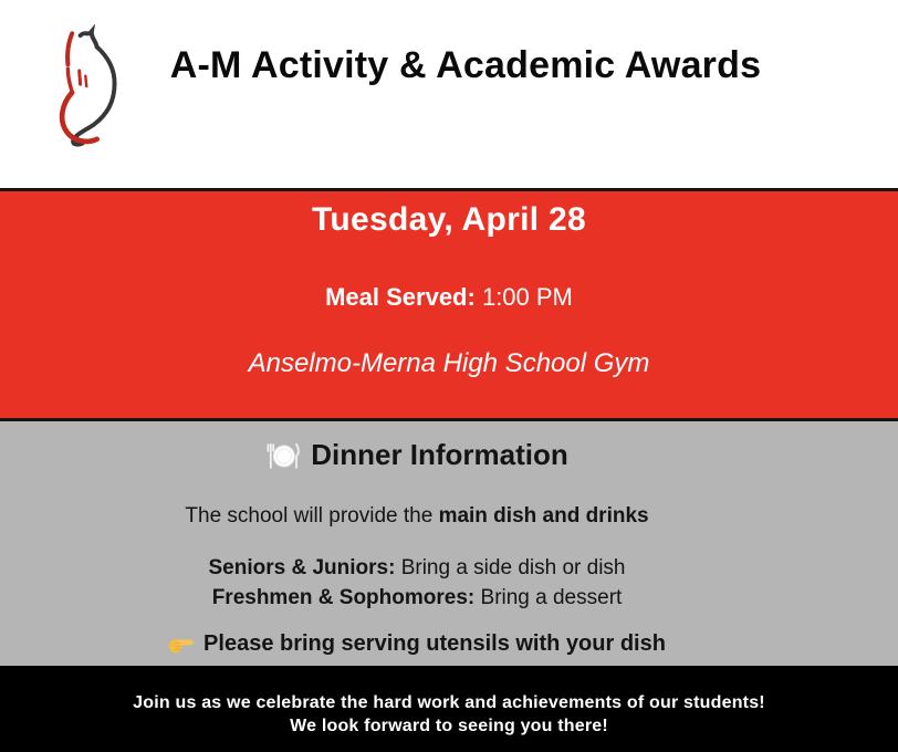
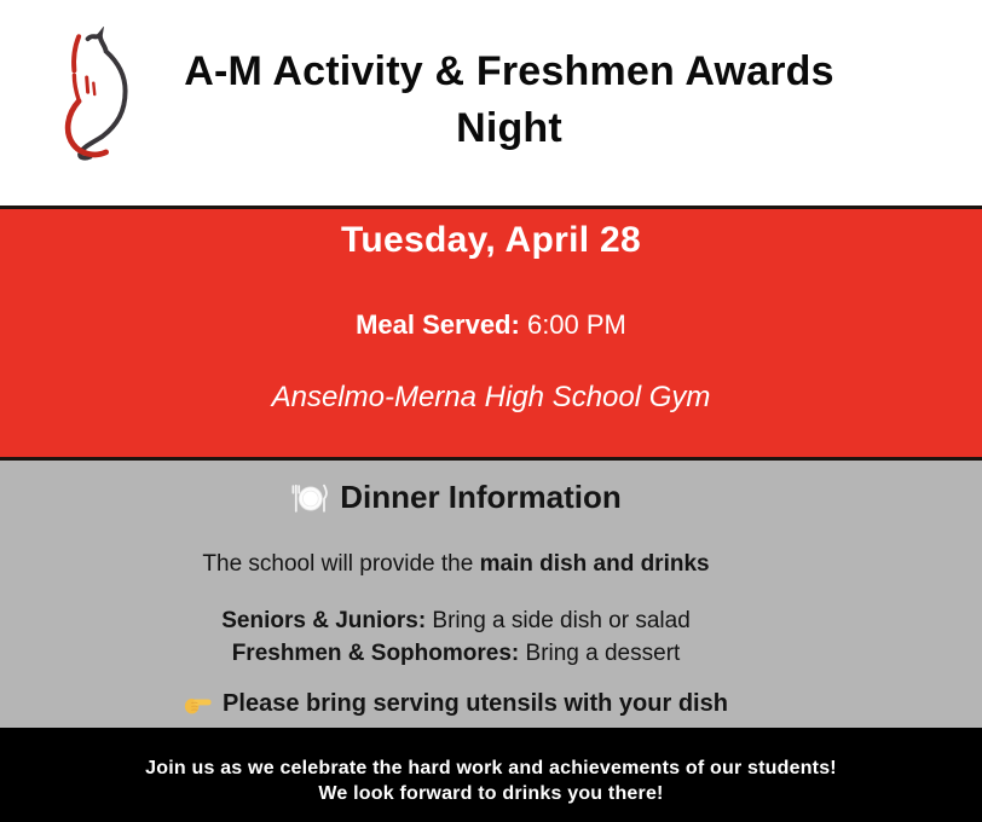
- A-M Activity & Academic Awards
+ A-M Activity & Freshmen Awards
+ Night
  Tuesday, April 28
- Meal Served: 1:00 PM
+ Meal Served: 6:00 PM
  Anselmo-Merna High School Gym
  Dinner Information
  The school will provide the main dish and drinks
- Seniors & Juniors: Bring a side dish or dish
+ Seniors & Juniors: Bring a side dish or salad
  Freshmen & Sophomores: Bring a dessert
  Please bring serving utensils with your dish
  Join us as we celebrate the hard work and achievements of our students!
- We look forward to seeing you there!
+ We look forward to drinks you there!
